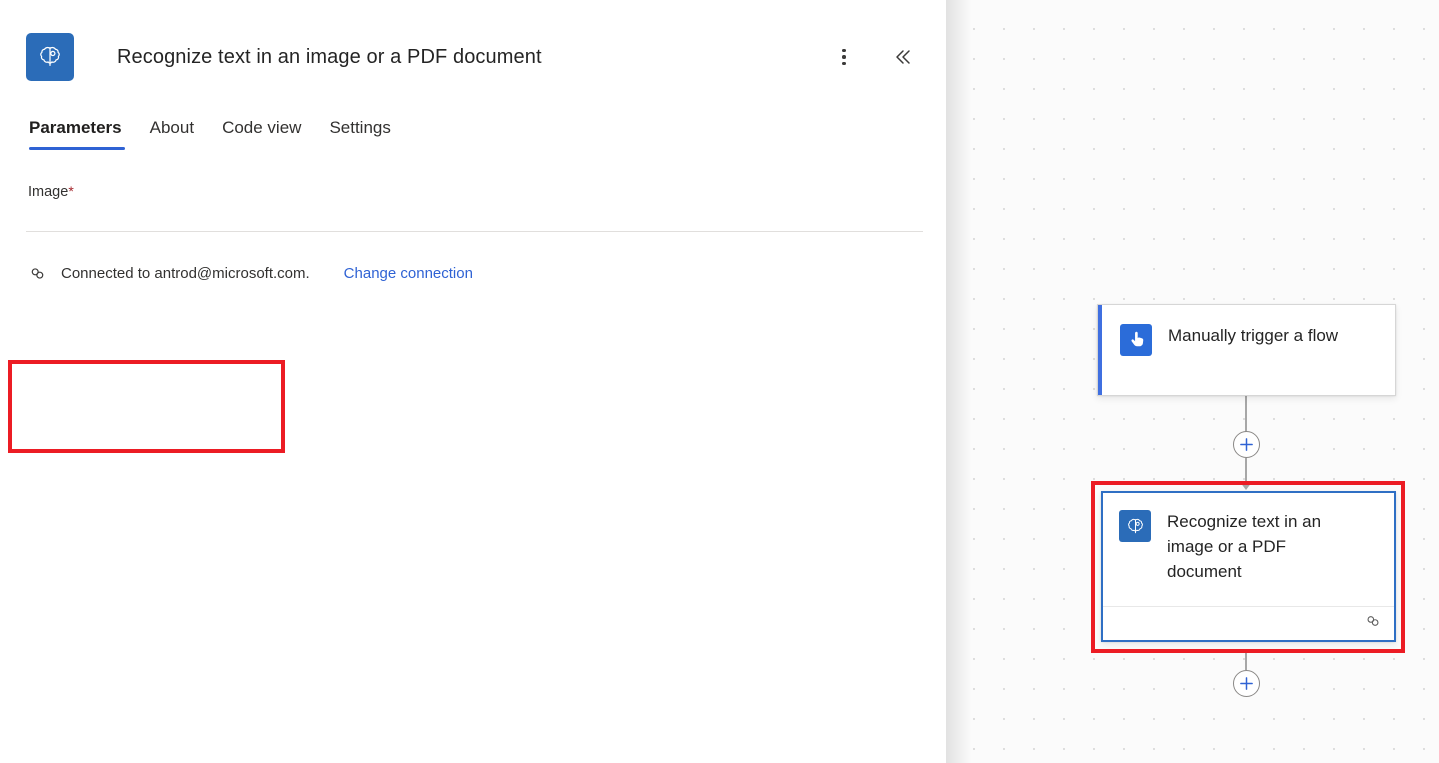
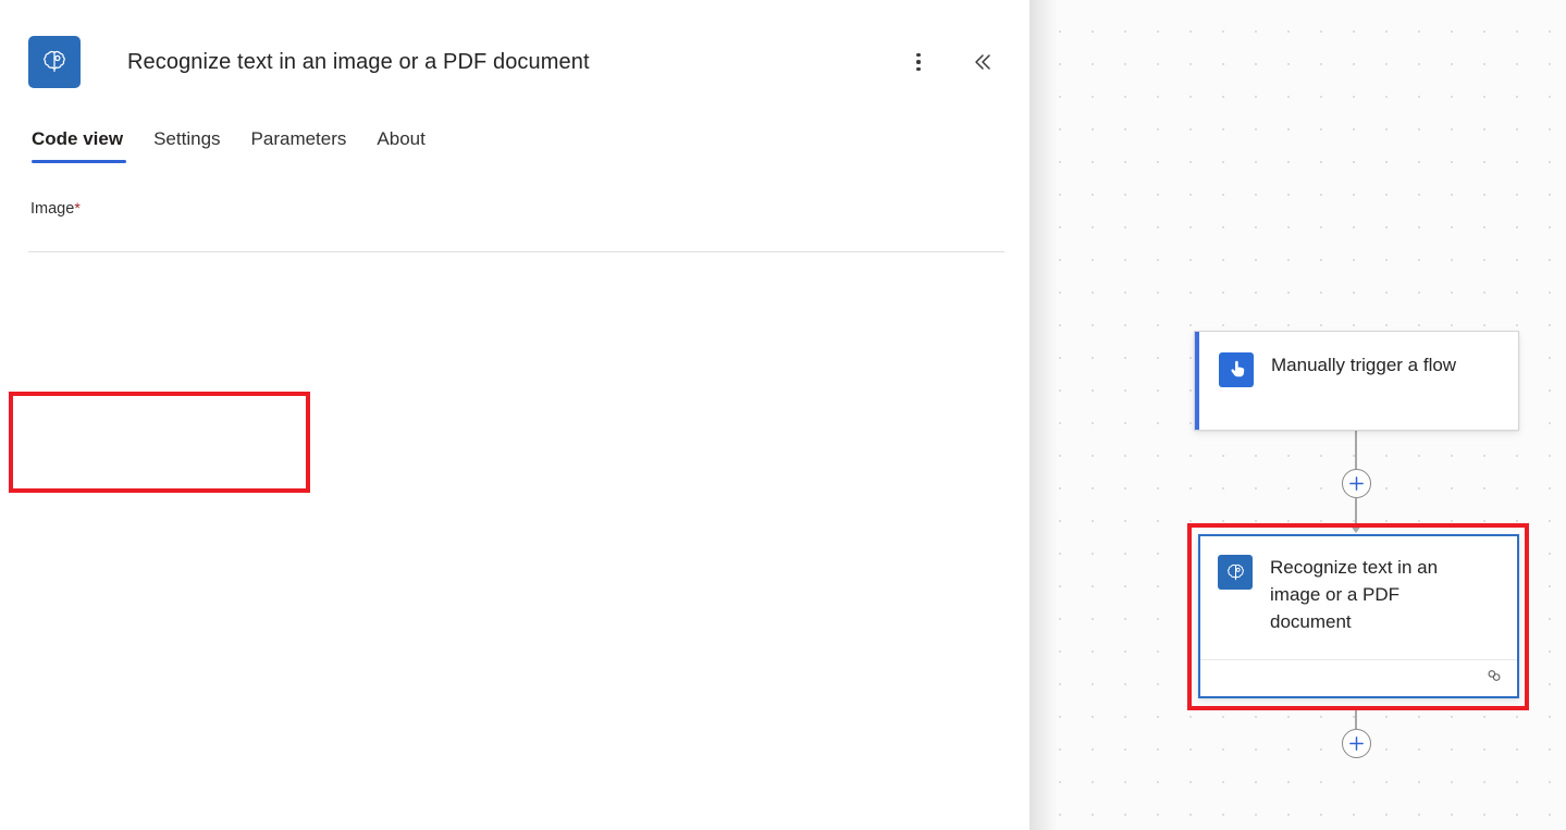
  Recognize text in an image or a PDF document
- Parameters
+ Code view
- About
+ Settings
- Code view
+ Parameters
- Settings
+ About
  Image*
- Connected to antrod@microsoft.com.
- Change connection
  Manually trigger a flow
  Recognize text in an image or a PDF document
